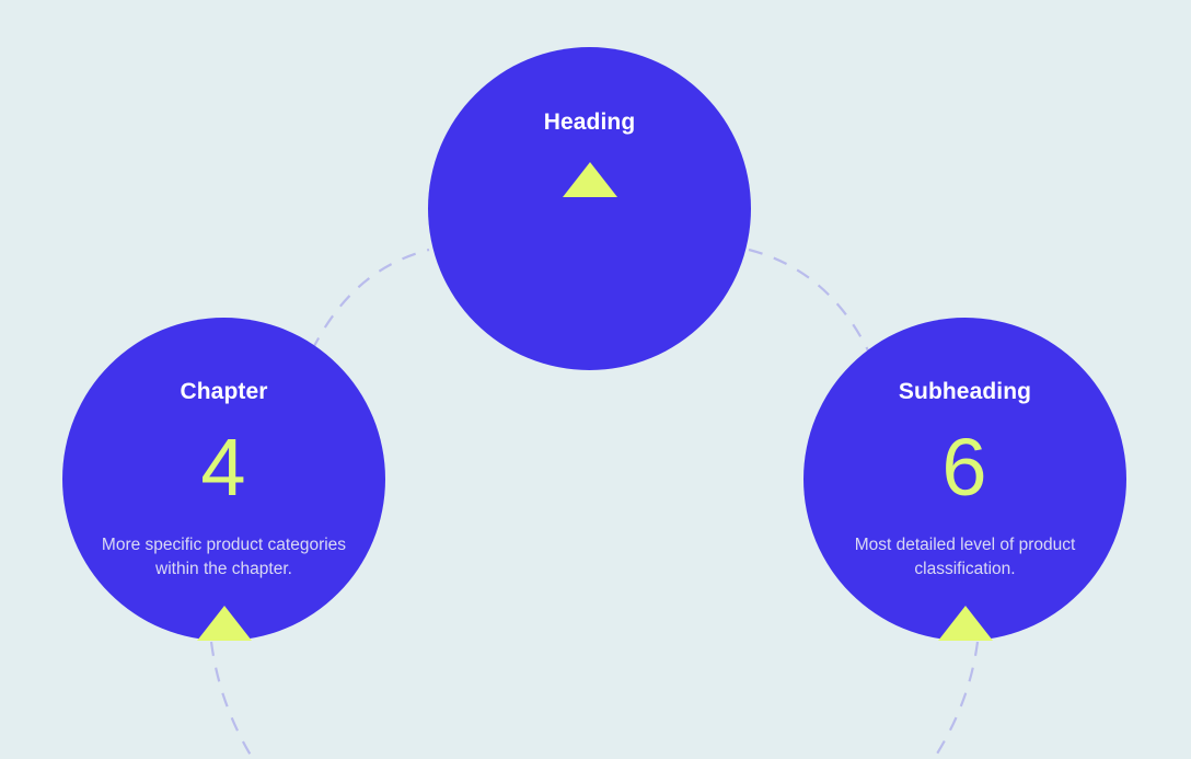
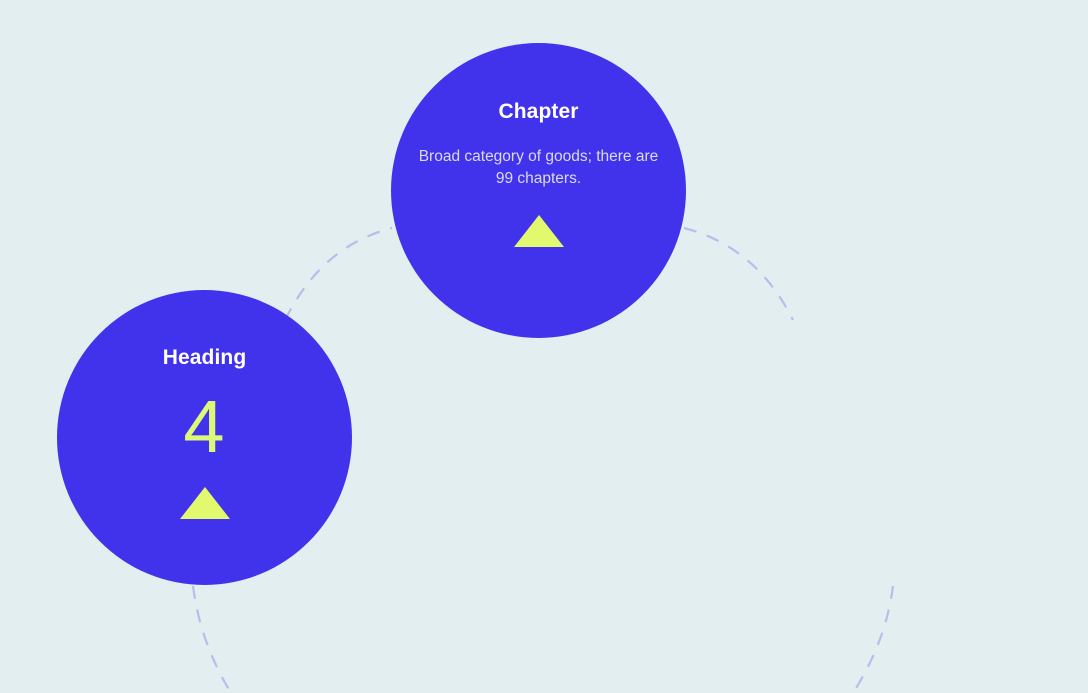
- Heading
+ Chapter
+ Broad category of goods; there are 99 chapters.
- Chapter
+ Heading
  4
- More specific product categories within the chapter.
- Subheading
- 6
- Most detailed level of product classification.
